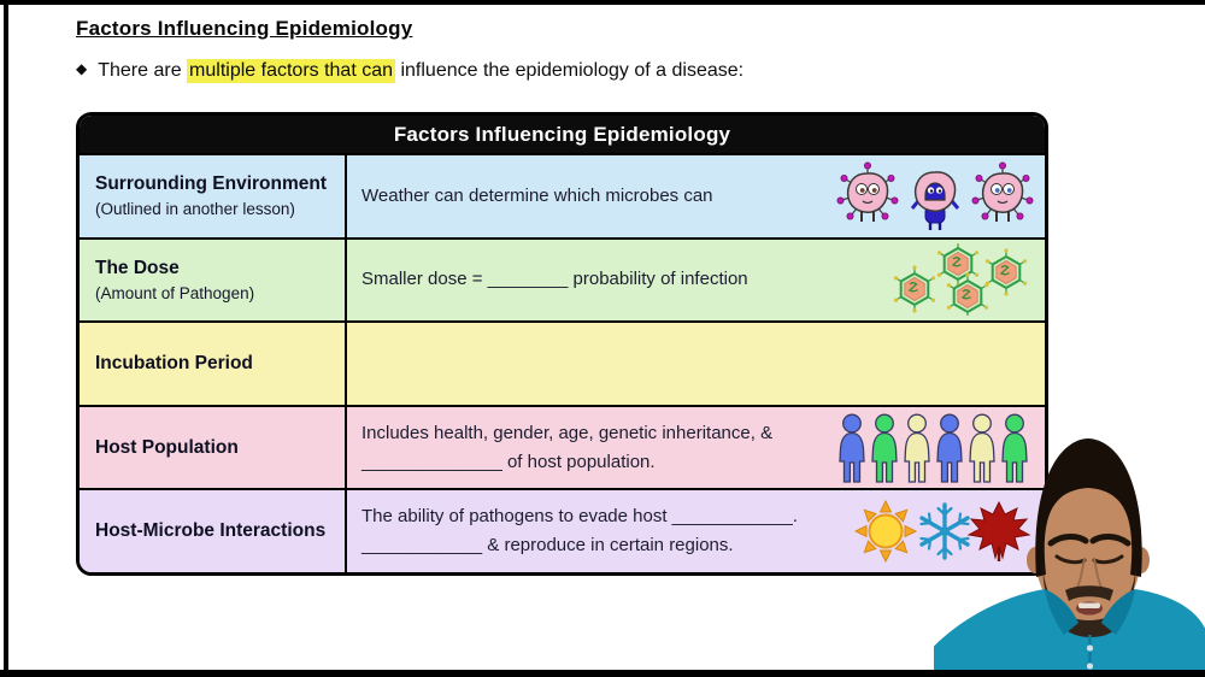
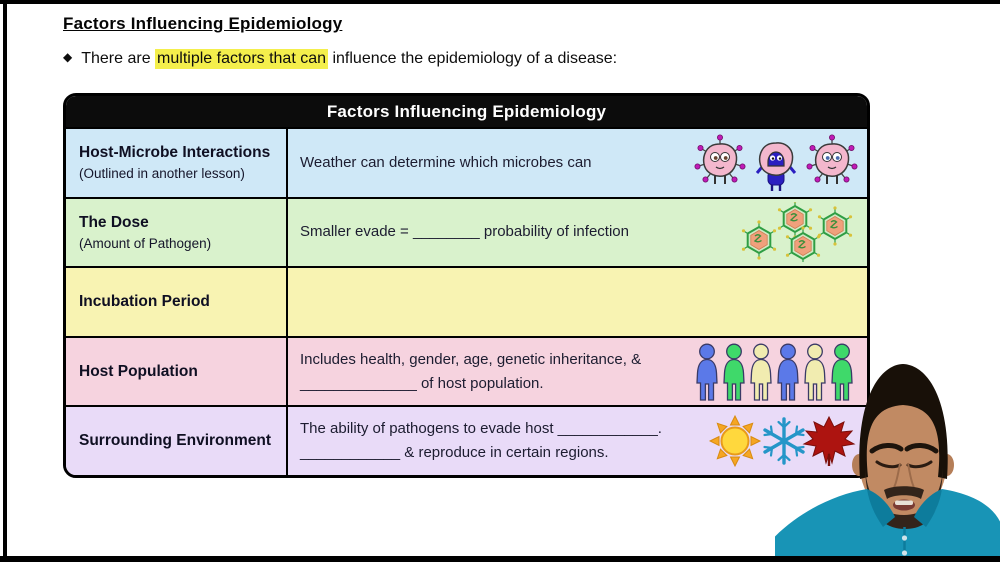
  Factors Influencing Epidemiology
  ◆ There are multiple factors that can influence the epidemiology of a disease:
  Factors Influencing Epidemiology
- Surrounding Environment
+ Host-Microbe Interactions
  (Outlined in another lesson)
  Weather can determine which microbes can
  The Dose
  (Amount of Pathogen)
- Smaller dose = ________ probability of infection
+ Smaller evade = ________ probability of infection
  Incubation Period
  Host Population
  Includes health, gender, age, genetic inheritance, &
  ______________ of host population.
- Host-Microbe Interactions
+ Surrounding Environment
  The ability of pathogens to evade host ____________.
  ____________ & reproduce in certain regions.
